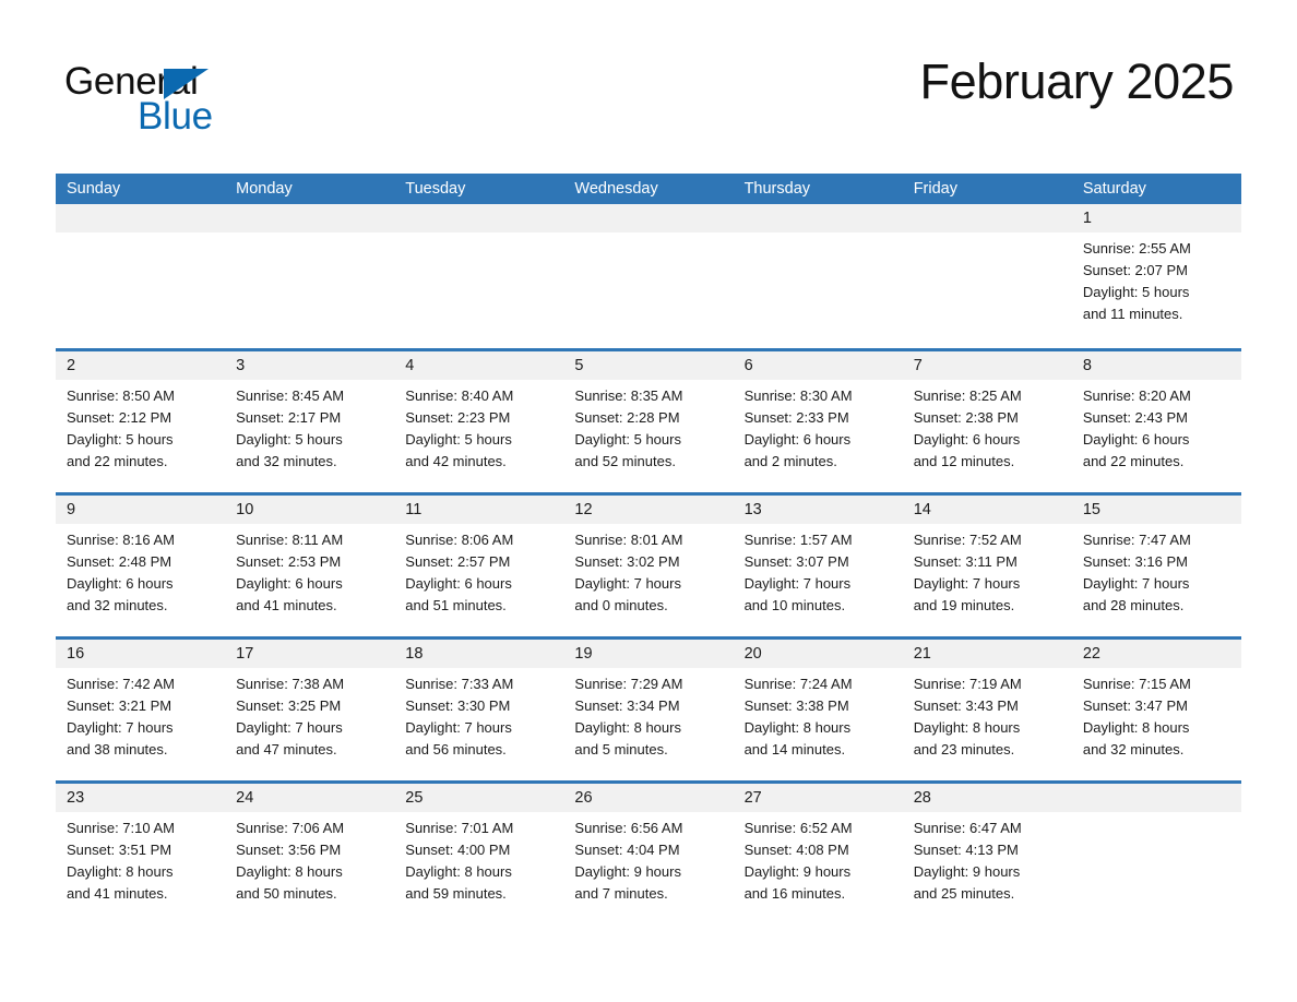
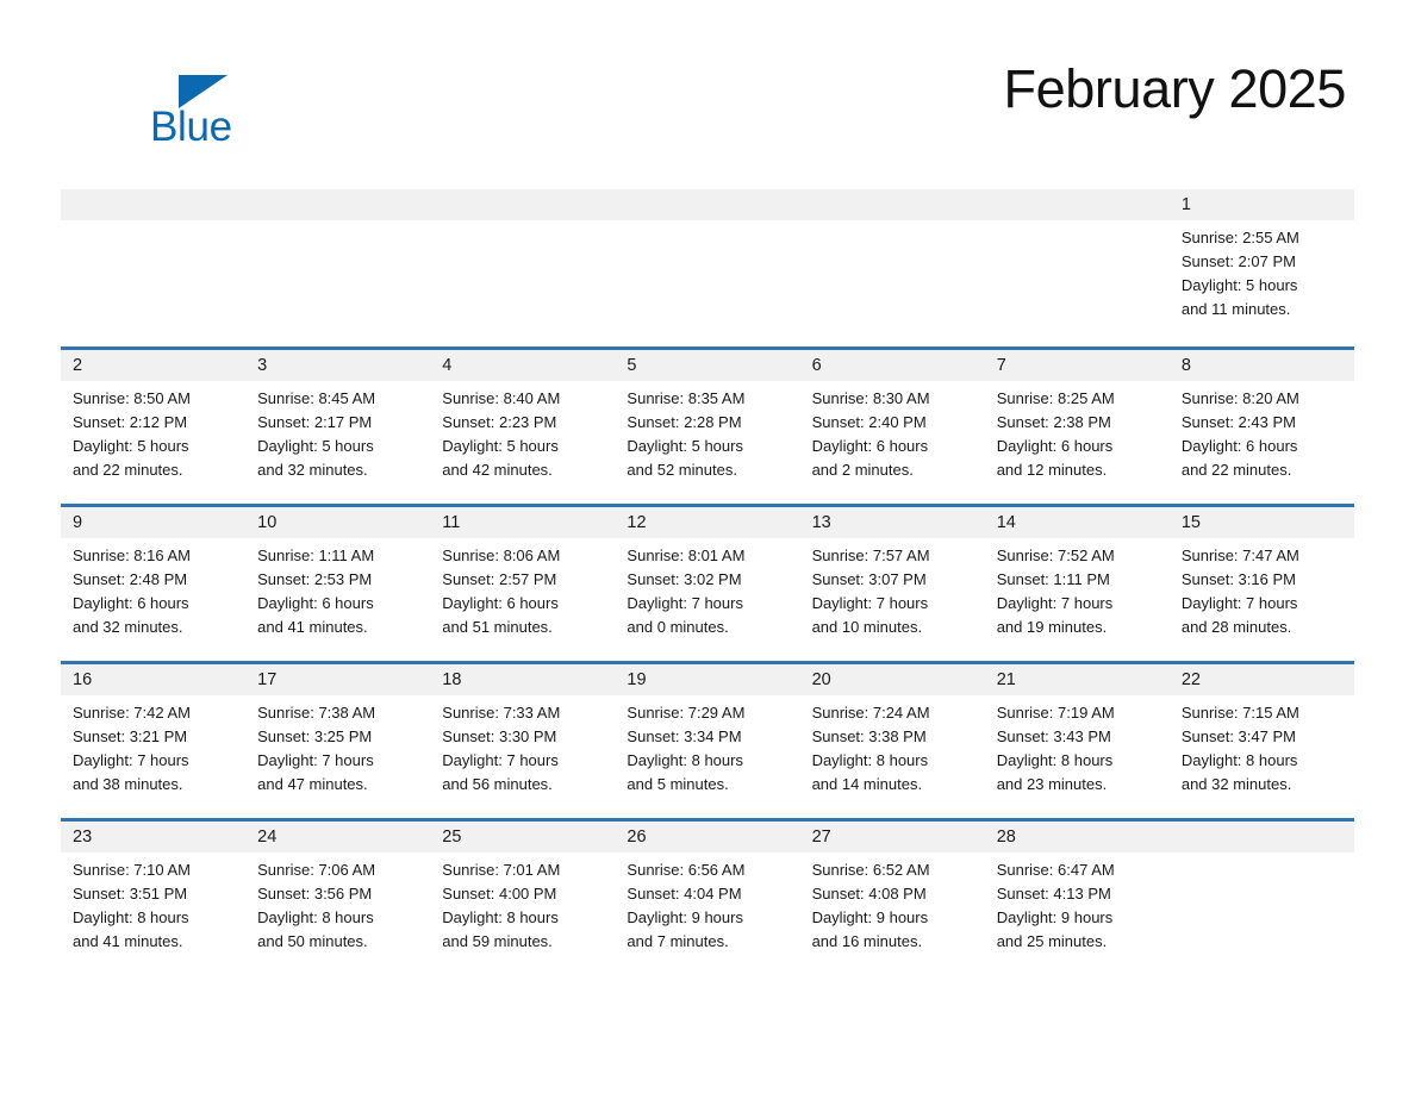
- General
  Blue
  February 2025
- Sunday
- Monday
- Tuesday
- Wednesday
- Thursday
- Friday
- Saturday
  1
  Sunrise: 2:55 AM
  Sunset: 2:07 PM
  Daylight: 5 hours
  and 11 minutes.
  2
  Sunrise: 8:50 AM
  Sunset: 2:12 PM
  Daylight: 5 hours
  and 22 minutes.
  3
  Sunrise: 8:45 AM
  Sunset: 2:17 PM
  Daylight: 5 hours
  and 32 minutes.
  4
  Sunrise: 8:40 AM
  Sunset: 2:23 PM
  Daylight: 5 hours
  and 42 minutes.
  5
  Sunrise: 8:35 AM
  Sunset: 2:28 PM
  Daylight: 5 hours
  and 52 minutes.
  6
  Sunrise: 8:30 AM
- Sunset: 2:33 PM
+ Sunset: 2:40 PM
  Daylight: 6 hours
  and 2 minutes.
  7
  Sunrise: 8:25 AM
  Sunset: 2:38 PM
  Daylight: 6 hours
  and 12 minutes.
  8
  Sunrise: 8:20 AM
  Sunset: 2:43 PM
  Daylight: 6 hours
  and 22 minutes.
  9
  Sunrise: 8:16 AM
  Sunset: 2:48 PM
  Daylight: 6 hours
  and 32 minutes.
  10
- Sunrise: 8:11 AM
+ Sunrise: 1:11 AM
  Sunset: 2:53 PM
  Daylight: 6 hours
  and 41 minutes.
  11
  Sunrise: 8:06 AM
  Sunset: 2:57 PM
  Daylight: 6 hours
  and 51 minutes.
  12
  Sunrise: 8:01 AM
  Sunset: 3:02 PM
  Daylight: 7 hours
  and 0 minutes.
  13
- Sunrise: 1:57 AM
+ Sunrise: 7:57 AM
  Sunset: 3:07 PM
  Daylight: 7 hours
  and 10 minutes.
  14
  Sunrise: 7:52 AM
- Sunset: 3:11 PM
+ Sunset: 1:11 PM
  Daylight: 7 hours
  and 19 minutes.
  15
  Sunrise: 7:47 AM
  Sunset: 3:16 PM
  Daylight: 7 hours
  and 28 minutes.
  16
  Sunrise: 7:42 AM
  Sunset: 3:21 PM
  Daylight: 7 hours
  and 38 minutes.
  17
  Sunrise: 7:38 AM
  Sunset: 3:25 PM
  Daylight: 7 hours
  and 47 minutes.
  18
  Sunrise: 7:33 AM
  Sunset: 3:30 PM
  Daylight: 7 hours
  and 56 minutes.
  19
  Sunrise: 7:29 AM
  Sunset: 3:34 PM
  Daylight: 8 hours
  and 5 minutes.
  20
  Sunrise: 7:24 AM
  Sunset: 3:38 PM
  Daylight: 8 hours
  and 14 minutes.
  21
  Sunrise: 7:19 AM
  Sunset: 3:43 PM
  Daylight: 8 hours
  and 23 minutes.
  22
  Sunrise: 7:15 AM
  Sunset: 3:47 PM
  Daylight: 8 hours
  and 32 minutes.
  23
  Sunrise: 7:10 AM
  Sunset: 3:51 PM
  Daylight: 8 hours
  and 41 minutes.
  24
  Sunrise: 7:06 AM
  Sunset: 3:56 PM
  Daylight: 8 hours
  and 50 minutes.
  25
  Sunrise: 7:01 AM
  Sunset: 4:00 PM
  Daylight: 8 hours
  and 59 minutes.
  26
  Sunrise: 6:56 AM
  Sunset: 4:04 PM
  Daylight: 9 hours
  and 7 minutes.
  27
  Sunrise: 6:52 AM
  Sunset: 4:08 PM
  Daylight: 9 hours
  and 16 minutes.
  28
  Sunrise: 6:47 AM
  Sunset: 4:13 PM
  Daylight: 9 hours
  and 25 minutes.
